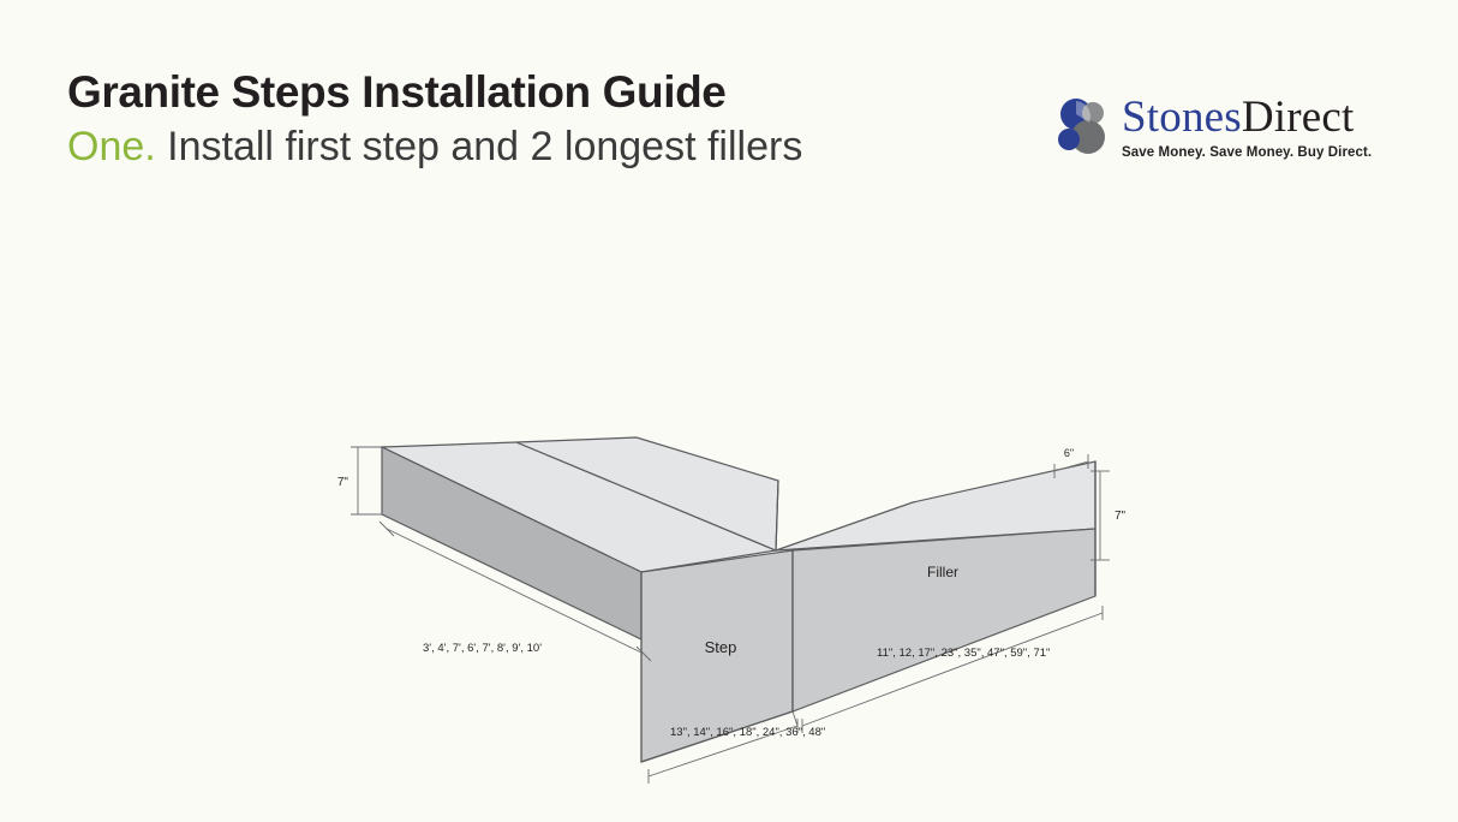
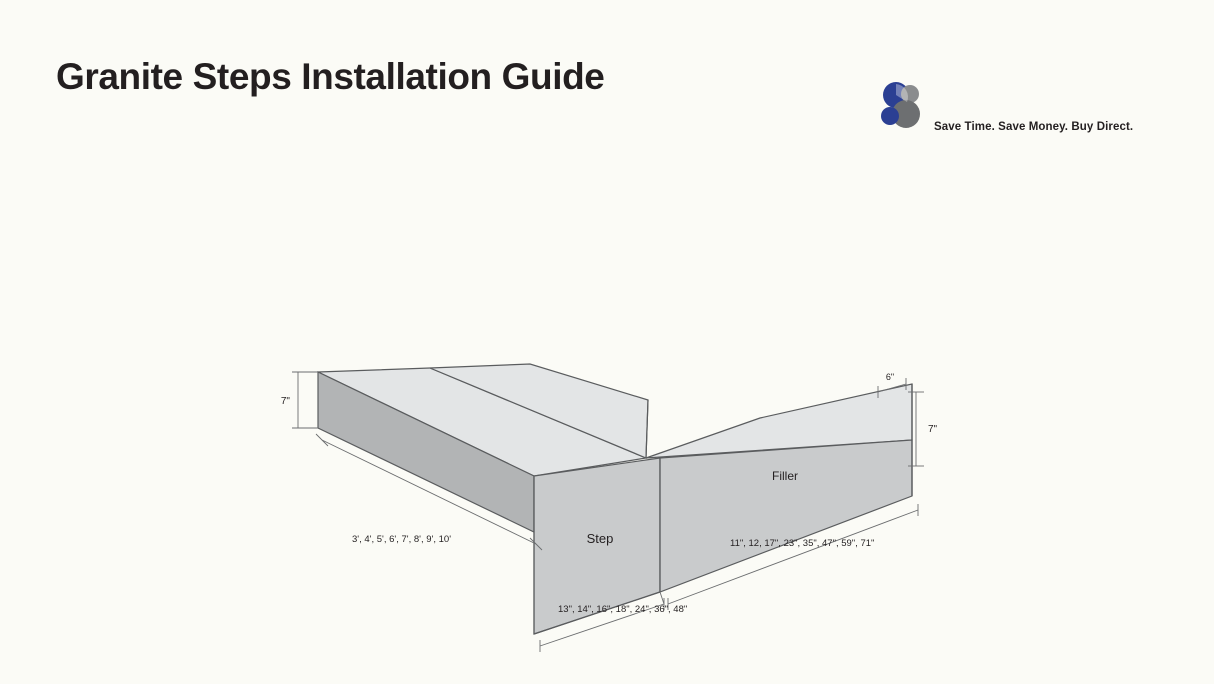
  Granite Steps Installation Guide
- One. Install first step and 2 longest fillers
- StonesDirect
- Save Money. Save Money. Buy Direct.
+ Save Time. Save Money. Buy Direct.
  7"
  6"
  7"
- 3', 4', 7', 6', 7', 8', 9', 10'
+ 3', 4', 5', 6', 7', 8', 9', 10'
  13", 14", 16", 18", 24", 36", 48"
  11", 12, 17", 23", 35", 47", 59", 71"
  Step
  Filler
